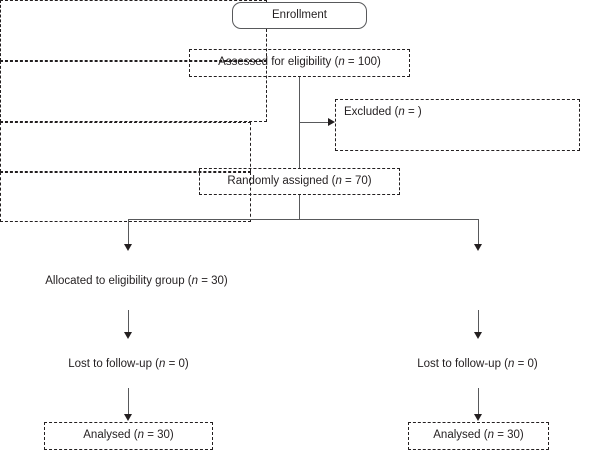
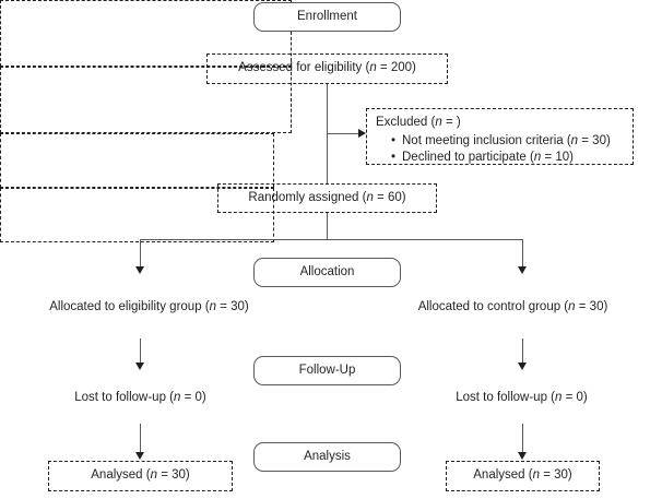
  Enrollment
- Assessed for eligibility (n = 100)
+ Assessed for eligibility (n = 200)
  Excluded (n = )
+ Not meeting inclusion criteria (n = 30)
+ Declined to participate (n = 10)
- Randomly assigned (n = 70)
+ Randomly assigned (n = 60)
  Allocated to eligibility group (n = 30)
+ Allocated to control group (n = 30)
+ Allocation
  Lost to follow-up (n = 0)
  Lost to follow-up (n = 0)
+ Follow-Up
+ Analysis
  Analysed (n = 30)
  Analysed (n = 30)
